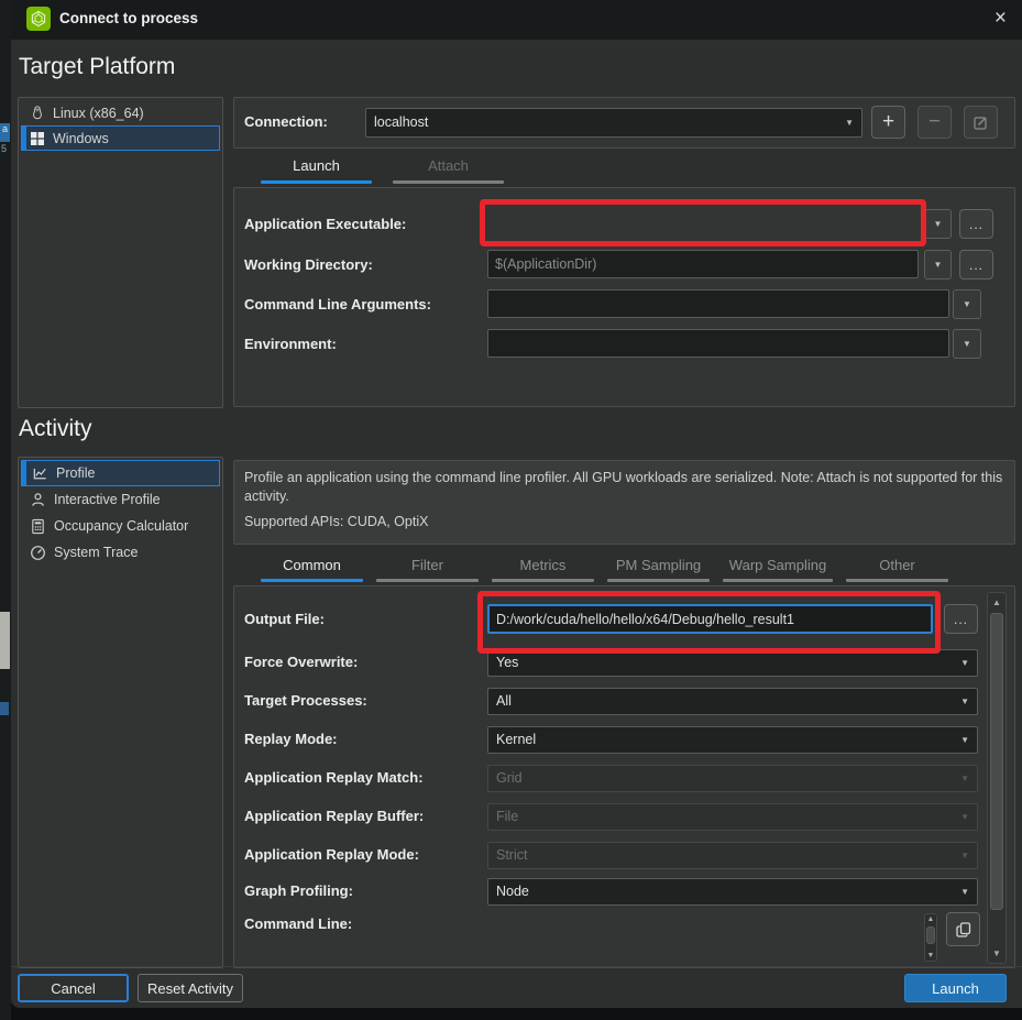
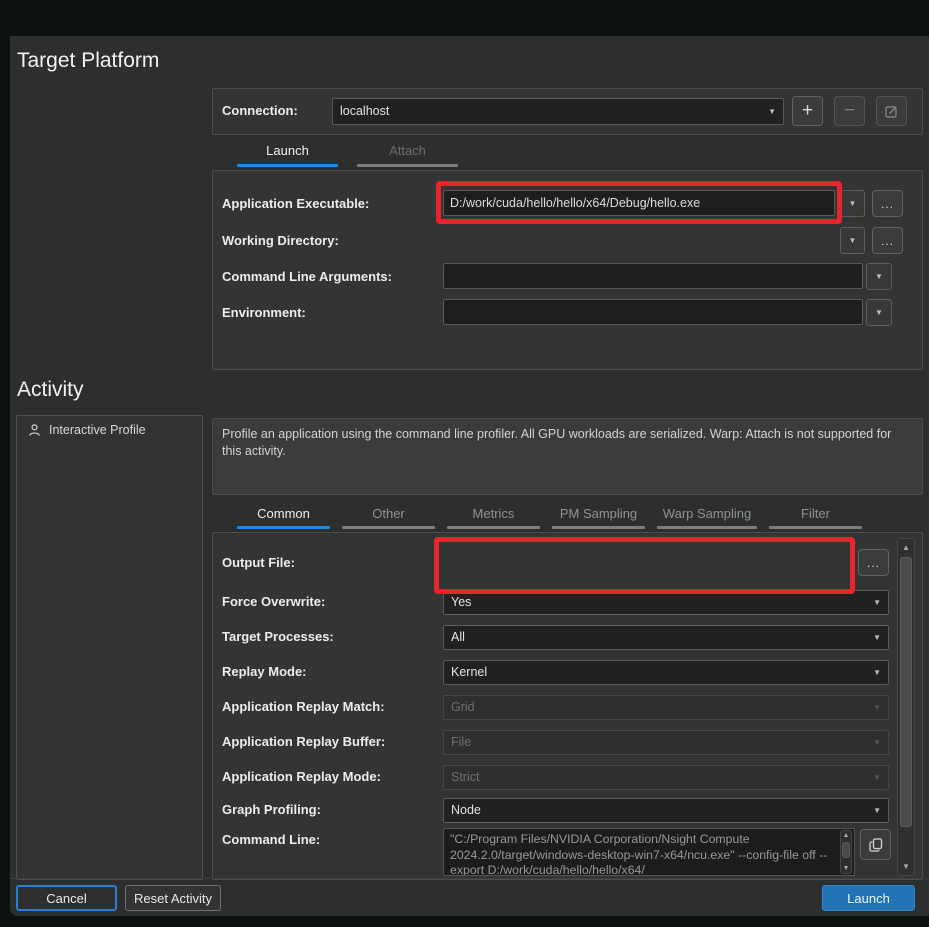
- a
- 5
- Connect to process
- ×
  Target Platform
- Linux (x86_64)
- Windows
  Connection:
  localhost
  ▼
  +
  −
  Launch
  Attach
  Application Executable:
+ D:/work/cuda/hello/hello/x64/Debug/hello.exe
  ▼
  ...
  Working Directory:
- $(ApplicationDir)
  ▼
  ...
  Command Line Arguments:
  ▼
  Environment:
  ▼
  Activity
- Profile
  Interactive Profile
- Occupancy Calculator
- System Trace
- Profile an application using the command line profiler. All GPU workloads are serialized. Note: Attach is not supported for this activity.
+ Profile an application using the command line profiler. All GPU workloads are serialized. Warp: Attach is not supported for this activity.
- Supported APIs: CUDA, OptiX
  Common
- Filter
+ Other
  Metrics
  PM Sampling
  Warp Sampling
- Other
+ Filter
  Output File:
- D:/work/cuda/hello/hello/x64/Debug/hello_result1
  ...
  Force Overwrite:
  Yes
  ▼
  Target Processes:
  All
  ▼
  Replay Mode:
  Kernel
  ▼
  Application Replay Match:
  Grid
  ▼
  Application Replay Buffer:
  File
  ▼
  Application Replay Mode:
  Strict
  ▼
  Graph Profiling:
  Node
  ▼
  Command Line:
+ "C:/Program Files/NVIDIA Corporation/Nsight Compute 2024.2.0/target/windows-desktop-win7-x64/ncu.exe" --config-file off --export D:/work/cuda/hello/hello/x64/
  ▲
  ▼
  Cancel
  Reset Activity
  Launch
